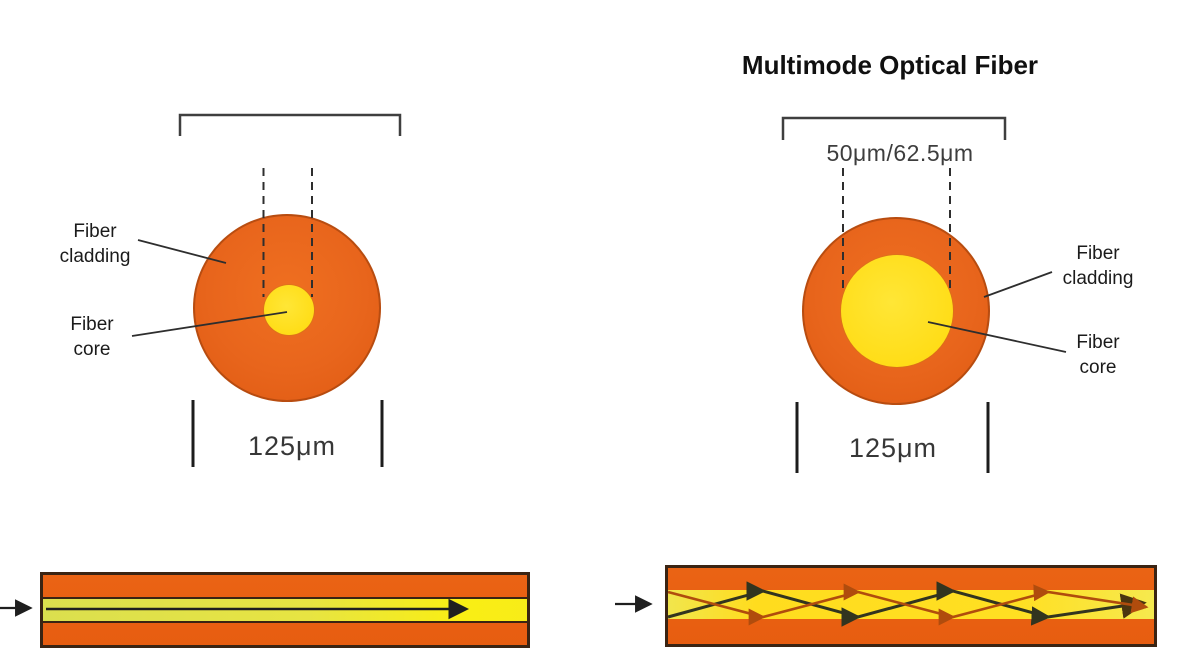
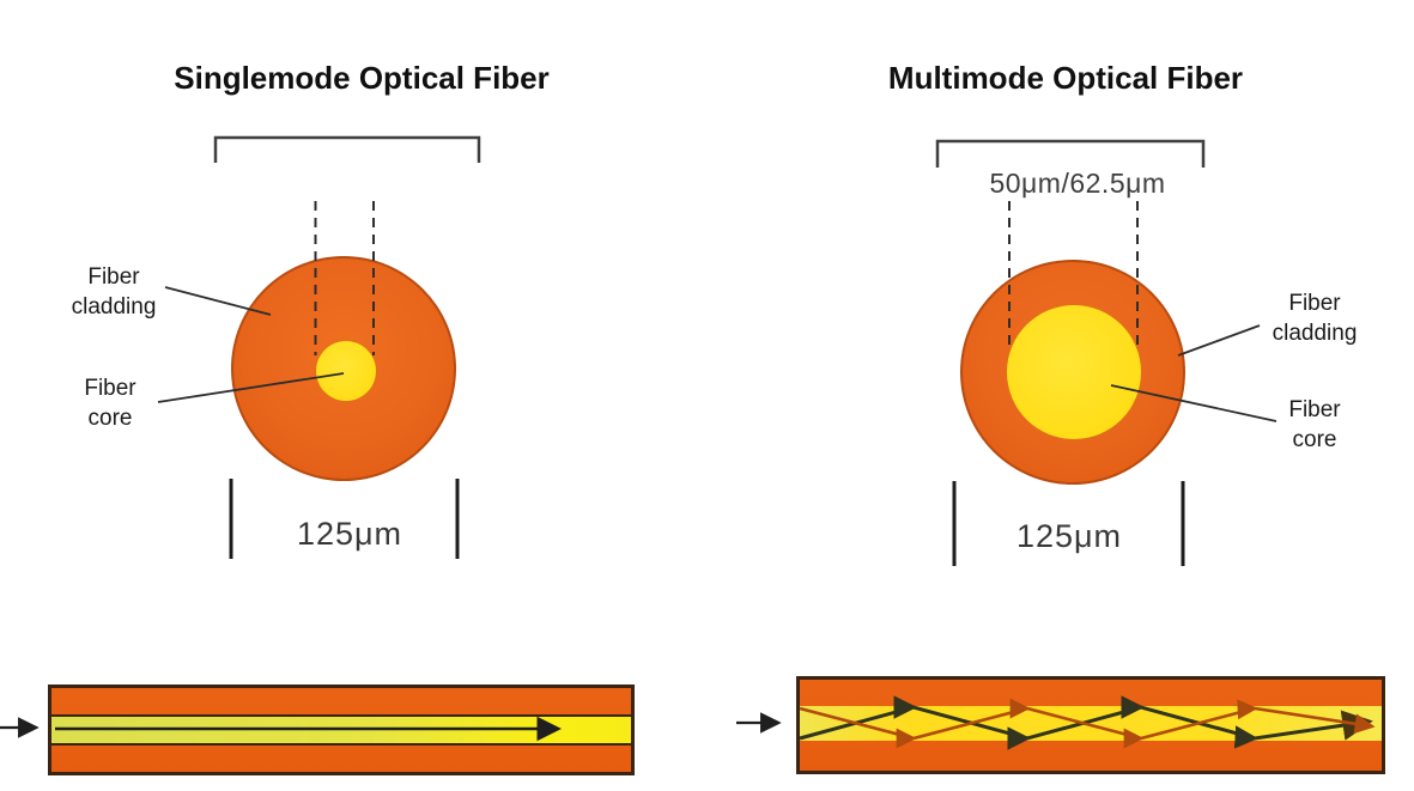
+ Singlemode Optical Fiber
  Multimode Optical Fiber
  50μm/62.5μm
  Fiber cladding
  Fiber core
  Fiber cladding
  Fiber core
  125μm
  125μm
